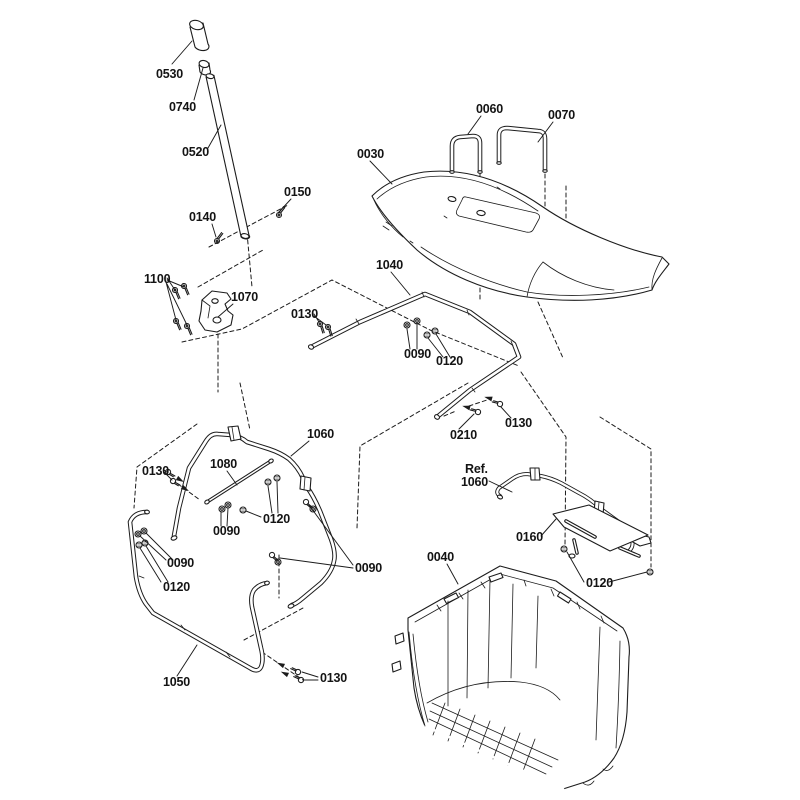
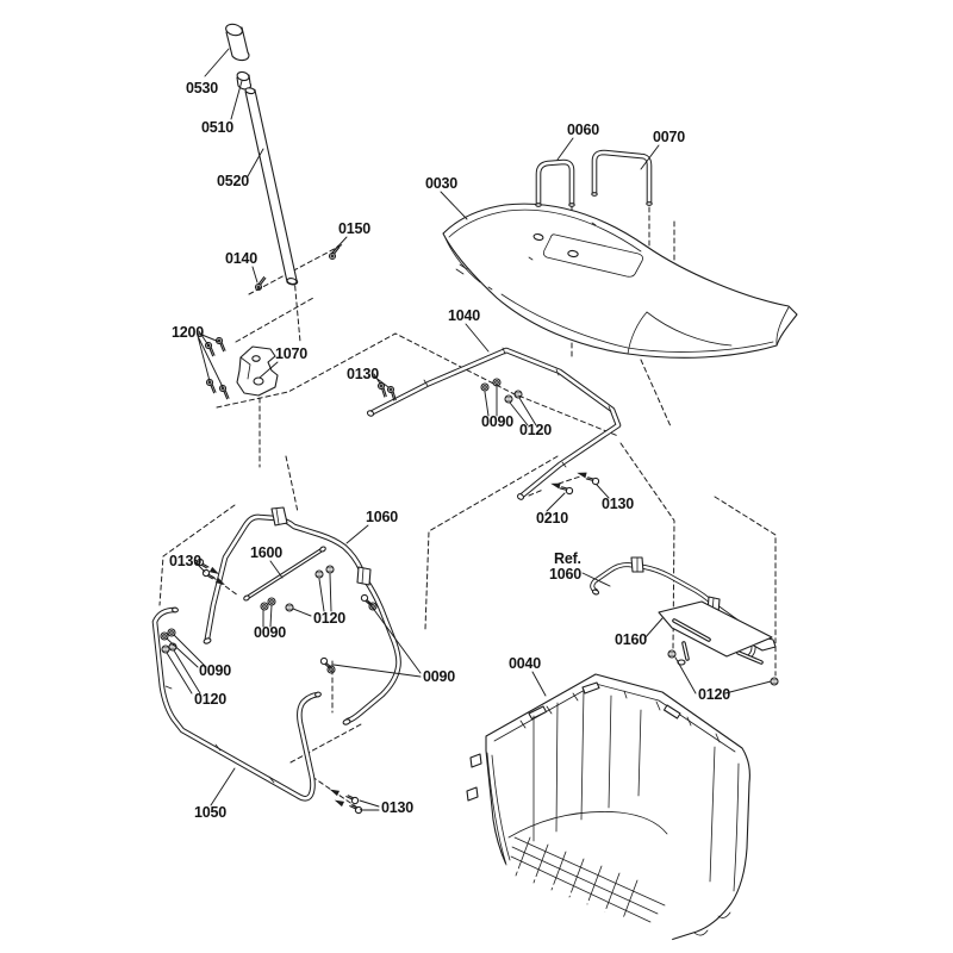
  0530
- 0740
+ 0510
  0520
  0150
  0140
- 1100
+ 1200
  1070
  0130
  0030
  0060
  0070
  1040
  0090
  0120
  0210
  0130
  1060
- 1080
+ 1600
  0130
  0120
  0090
  0090
  0120
  0090
  Ref.
  1060
  0160
  0120
  0040
  1050
  0130
